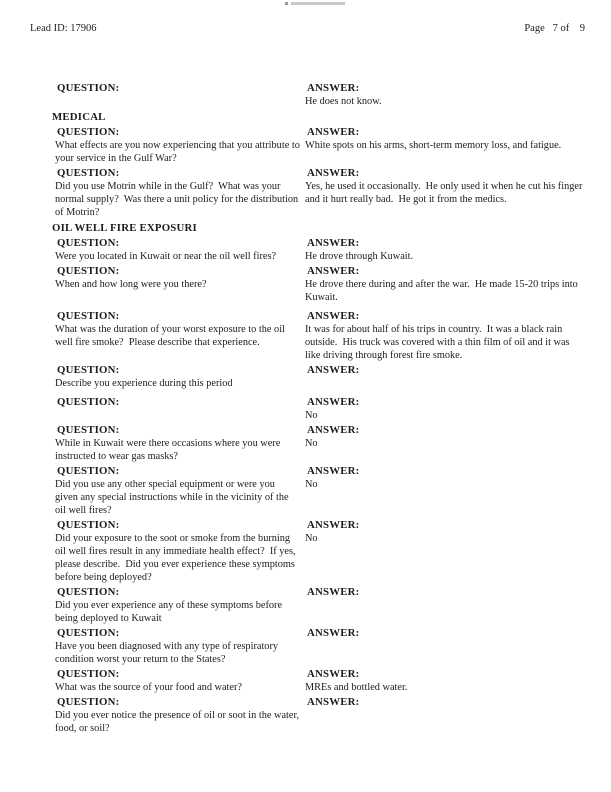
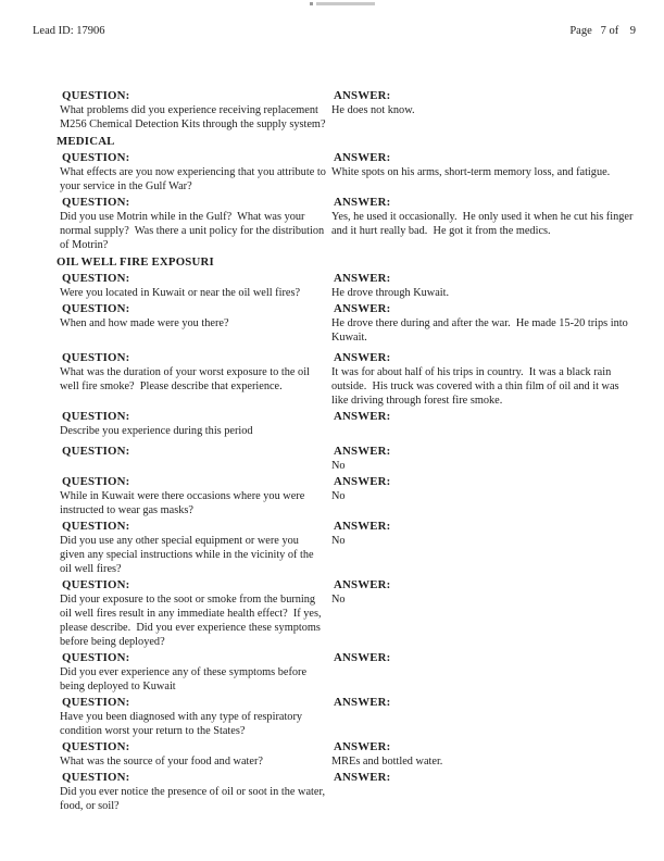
  Lead ID: 17906
  Page 7 of 9
  QUESTION:
+ What problems did you experience receiving replacement M256 Chemical Detection Kits through the supply system?
  ANSWER:
  He does not know.
  MEDICAL
  QUESTION:
  What effects are you now experiencing that you attribute to your service in the Gulf War?
  ANSWER:
  White spots on his arms, short-term memory loss, and fatigue.
  QUESTION:
  Did you use Motrin while in the Gulf? What was your normal supply? Was there a unit policy for the distribution of Motrin?
  ANSWER:
  Yes, he used it occasionally. He only used it when he cut his finger and it hurt really bad. He got it from the medics.
  OIL WELL FIRE EXPOSURI
  QUESTION:
  Were you located in Kuwait or near the oil well fires?
  ANSWER:
  He drove through Kuwait.
  QUESTION:
- When and how long were you there?
+ When and how made were you there?
  ANSWER:
  He drove there during and after the war. He made 15-20 trips into Kuwait.
  QUESTION:
  What was the duration of your worst exposure to the oil well fire smoke? Please describe that experience.
  ANSWER:
  It was for about half of his trips in country. It was a black rain outside. His truck was covered with a thin film of oil and it was like driving through forest fire smoke.
  QUESTION:
  Describe you experience during this period
  ANSWER:
  QUESTION:
  ANSWER:
  No
  QUESTION:
  While in Kuwait were there occasions where you were instructed to wear gas masks?
  ANSWER:
  No
  QUESTION:
  Did you use any other special equipment or were you given any special instructions while in the vicinity of the oil well fires?
  ANSWER:
  No
  QUESTION:
  Did your exposure to the soot or smoke from the burning oil well fires result in any immediate health effect? If yes, please describe. Did you ever experience these symptoms before being deployed?
  ANSWER:
  No
  QUESTION:
  Did you ever experience any of these symptoms before being deployed to Kuwait
  ANSWER:
  QUESTION:
  Have you been diagnosed with any type of respiratory condition worst your return to the States?
  ANSWER:
  QUESTION:
  What was the source of your food and water?
  ANSWER:
  MREs and bottled water.
  QUESTION:
  Did you ever notice the presence of oil or soot in the water, food, or soil?
  ANSWER:
